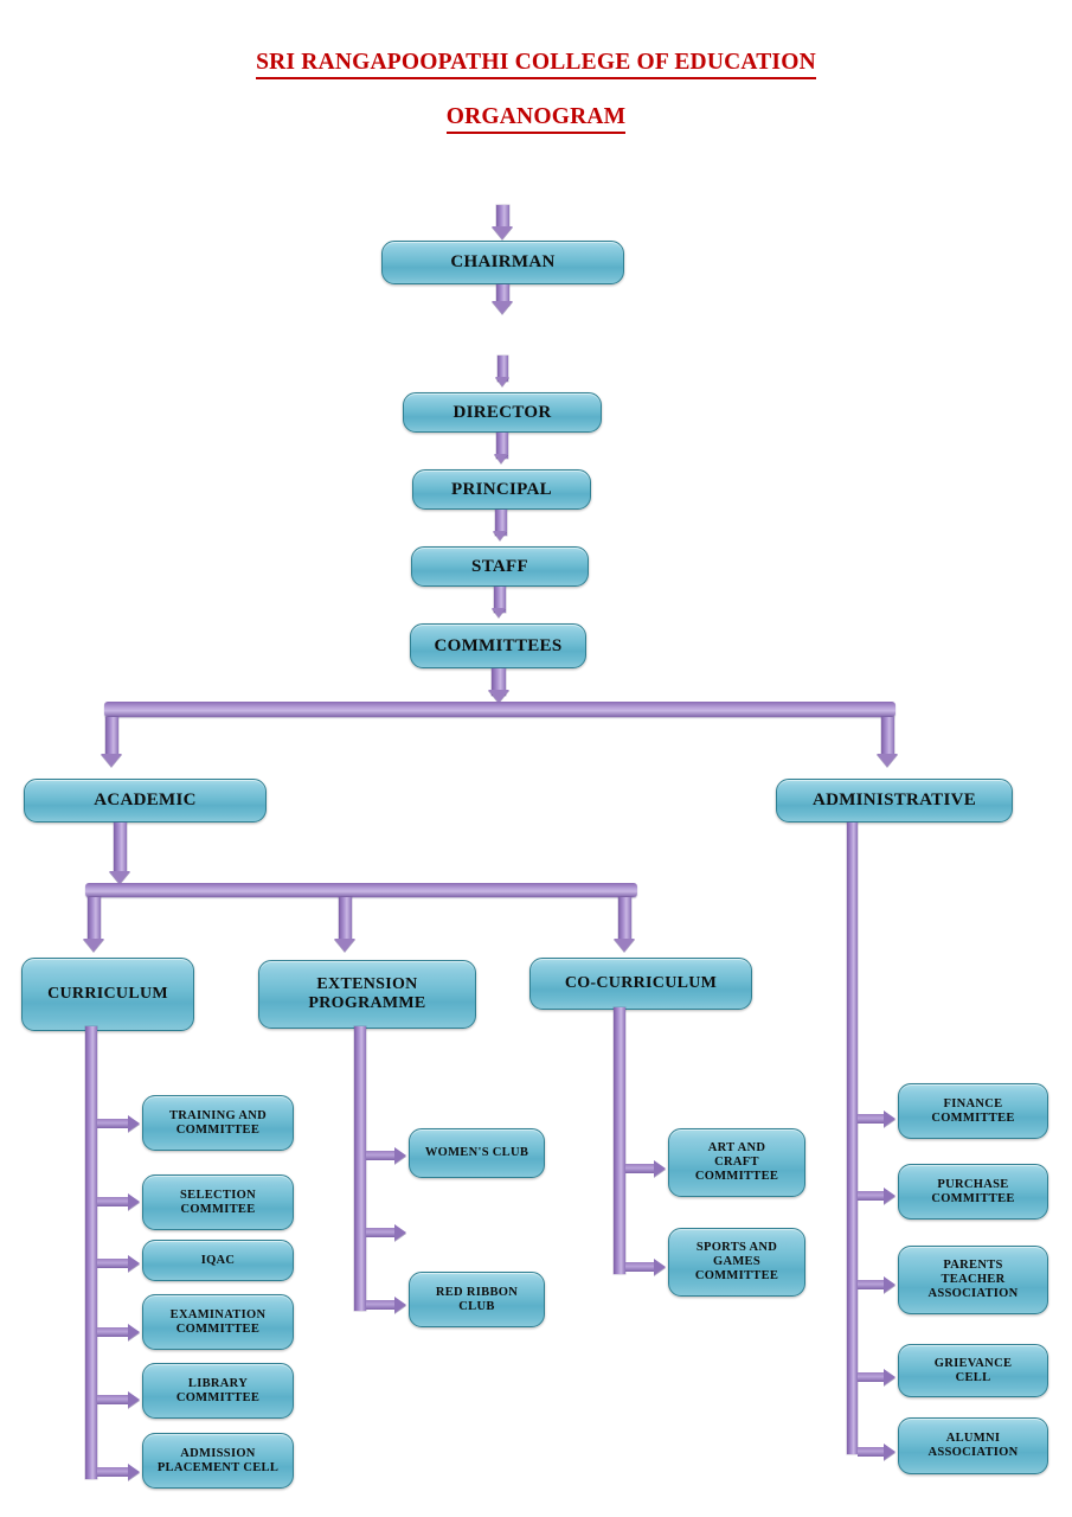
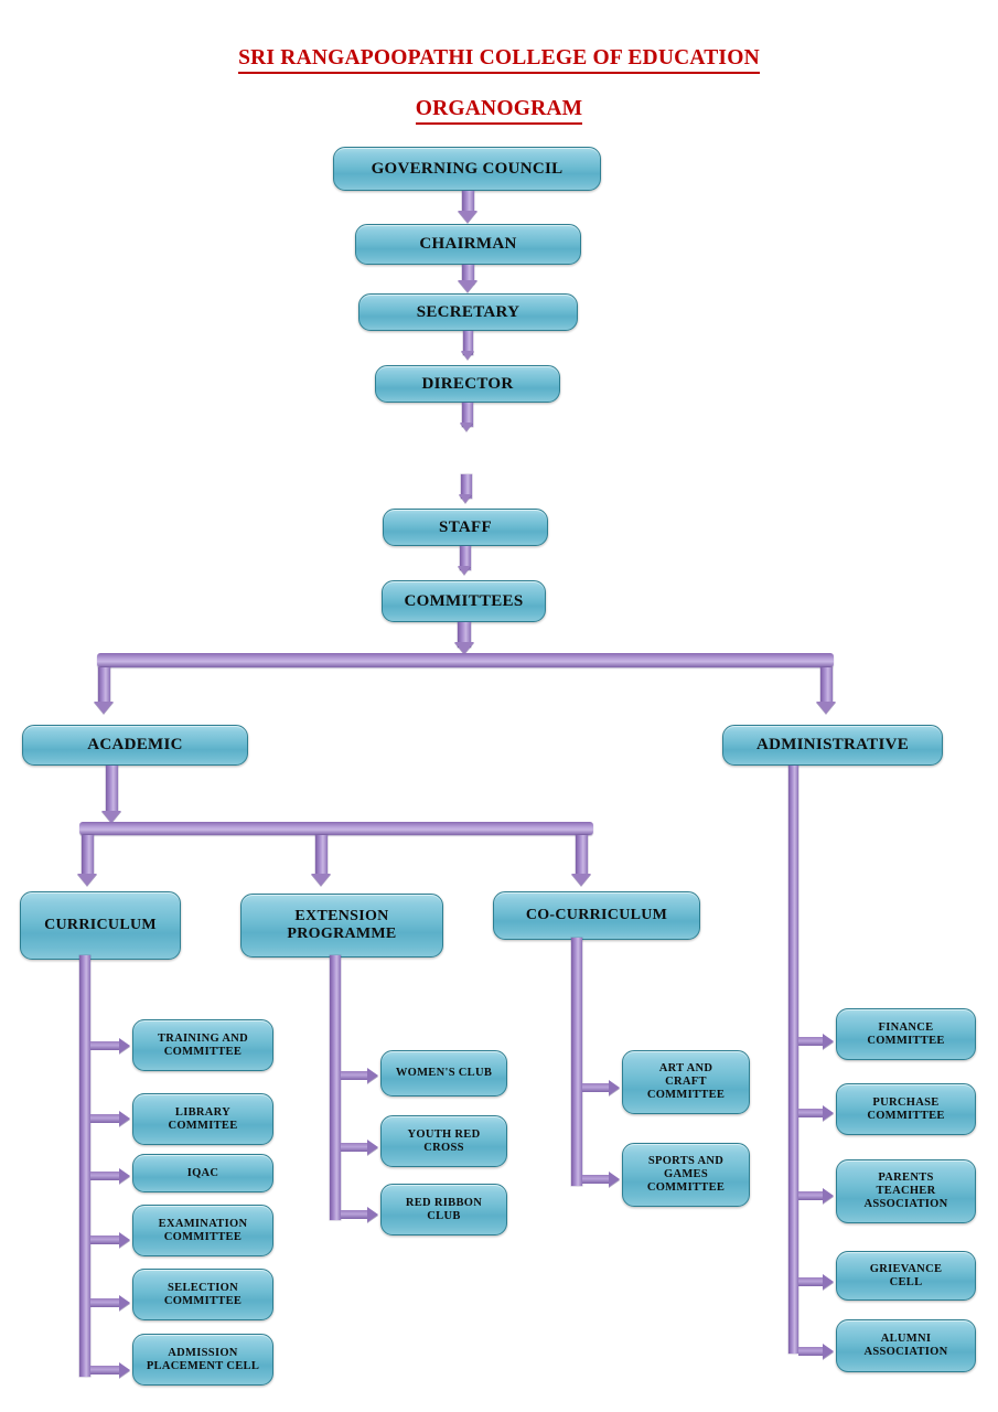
  SRI RANGAPOOPATHI COLLEGE OF EDUCATION
  ORGANOGRAM
+ GOVERNING COUNCIL
  CHAIRMAN
+ SECRETARY
  DIRECTOR
- PRINCIPAL
  STAFF
  COMMITTEES
  ACADEMIC
  ADMINISTRATIVE
  CURRICULUM
  EXTENSION
  PROGRAMME
  CO-CURRICULUM
  TRAINING AND
  COMMITTEE
- SELECTION
+ LIBRARY
  COMMITEE
  IQAC
  EXAMINATION
  COMMITTEE
- LIBRARY
+ SELECTION
  COMMITTEE
  ADMISSION
  PLACEMENT CELL
  WOMEN'S CLUB
+ YOUTH RED
+ CROSS
  RED RIBBON
  CLUB
  ART AND
  CRAFT
  COMMITTEE
  SPORTS AND
  GAMES
  COMMITTEE
  FINANCE
  COMMITTEE
  PURCHASE
  COMMITTEE
  PARENTS
  TEACHER
  ASSOCIATION
  GRIEVANCE
  CELL
  ALUMNI
  ASSOCIATION
